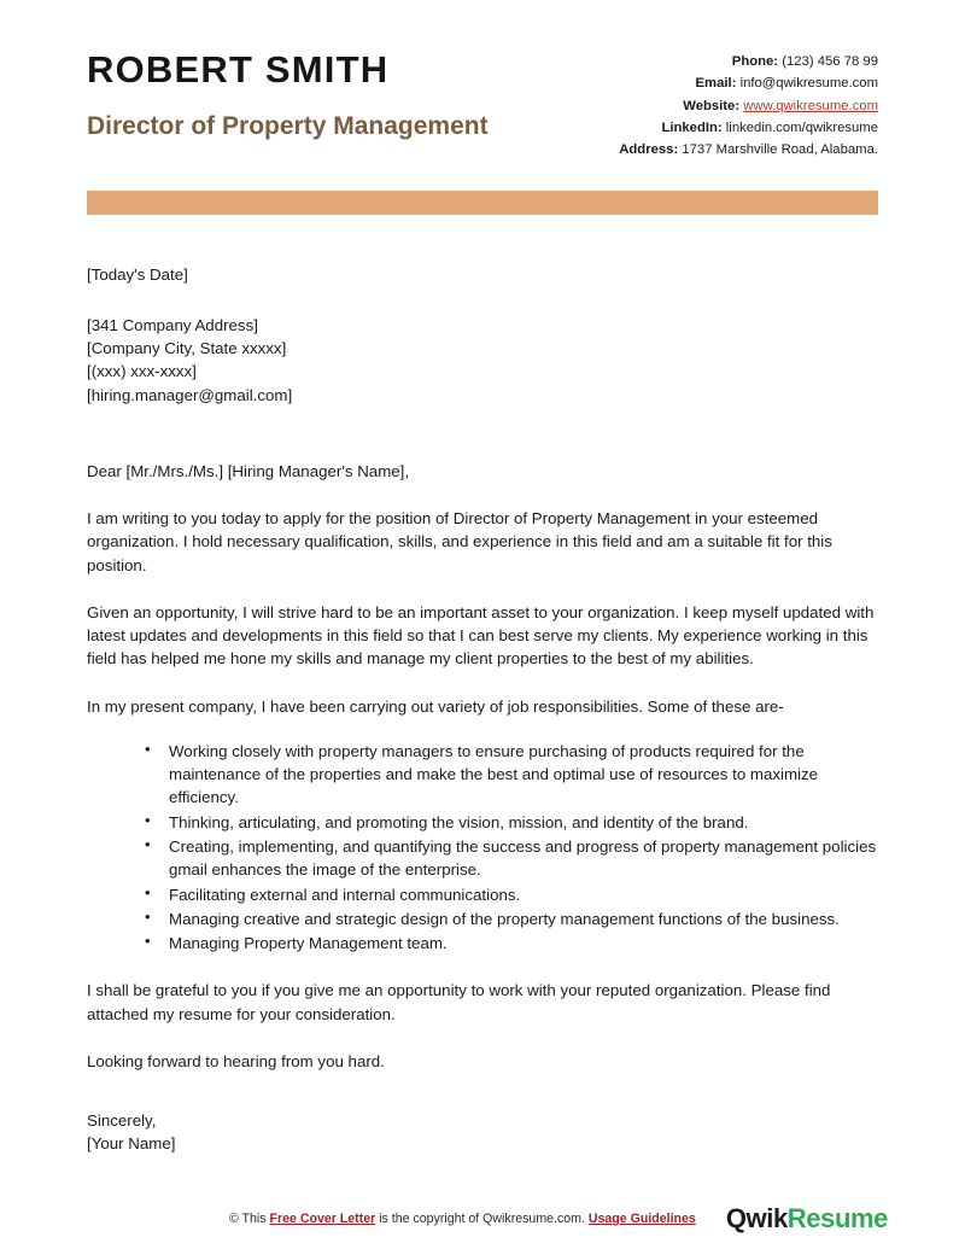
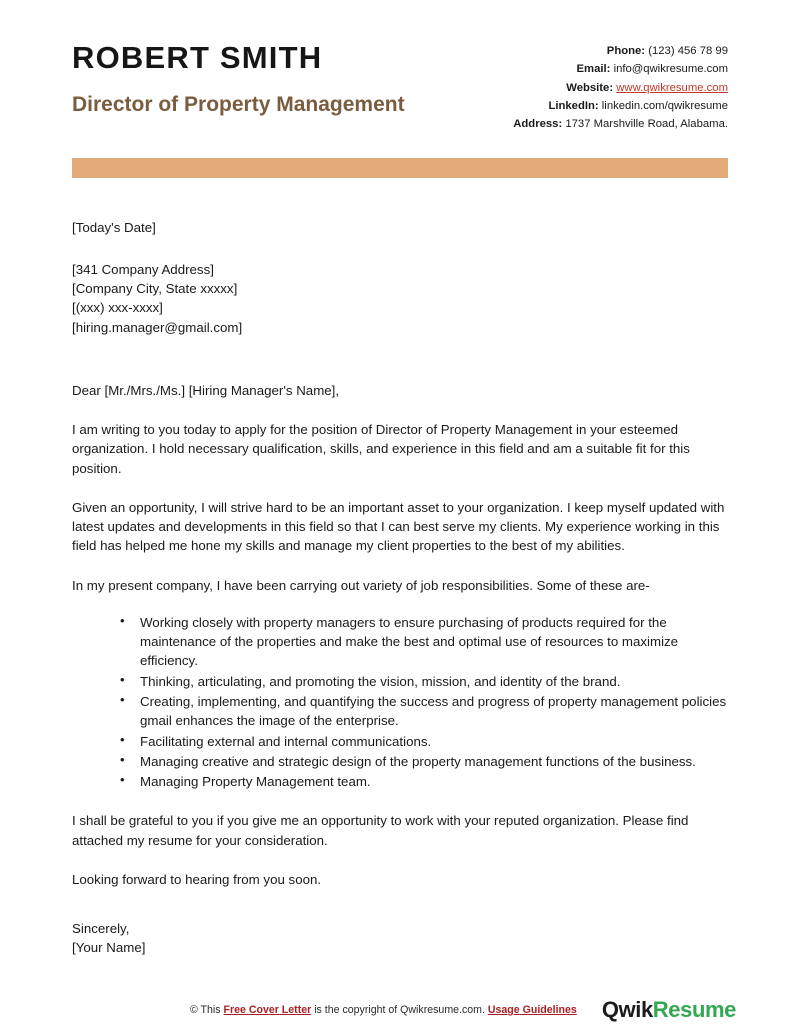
  ROBERT SMITH
  Director of Property Management
  Phone: (123) 456 78 99
  Email: info@qwikresume.com
  Website: www.qwikresume.com
  LinkedIn: linkedin.com/qwikresume
  Address: 1737 Marshville Road, Alabama.
  [Today's Date]
  [341 Company Address]
  [Company City, State xxxxx]
  [(xxx) xxx-xxxx]
  [hiring.manager@gmail.com]
  Dear [Mr./Mrs./Ms.] [Hiring Manager's Name],
  I am writing to you today to apply for the position of Director of Property Management in your esteemed organization. I hold necessary qualification, skills, and experience in this field and am a suitable fit for this position.
  Given an opportunity, I will strive hard to be an important asset to your organization. I keep myself updated with latest updates and developments in this field so that I can best serve my clients. My experience working in this field has helped me hone my skills and manage my client properties to the best of my abilities.
  In my present company, I have been carrying out variety of job responsibilities. Some of these are-
  Working closely with property managers to ensure purchasing of products required for the maintenance of the properties and make the best and optimal use of resources to maximize efficiency.
  Thinking, articulating, and promoting the vision, mission, and identity of the brand.
  Creating, implementing, and quantifying the success and progress of property management policies gmail enhances the image of the enterprise.
  Facilitating external and internal communications.
  Managing creative and strategic design of the property management functions of the business.
  Managing Property Management team.
  I shall be grateful to you if you give me an opportunity to work with your reputed organization. Please find attached my resume for your consideration.
- Looking forward to hearing from you hard.
+ Looking forward to hearing from you soon.
  Sincerely,
  [Your Name]
  © This Free Cover Letter is the copyright of Qwikresume.com. Usage Guidelines
  QwikResume
